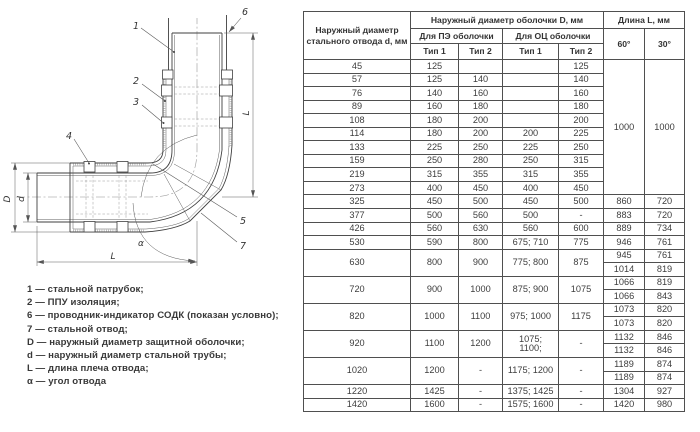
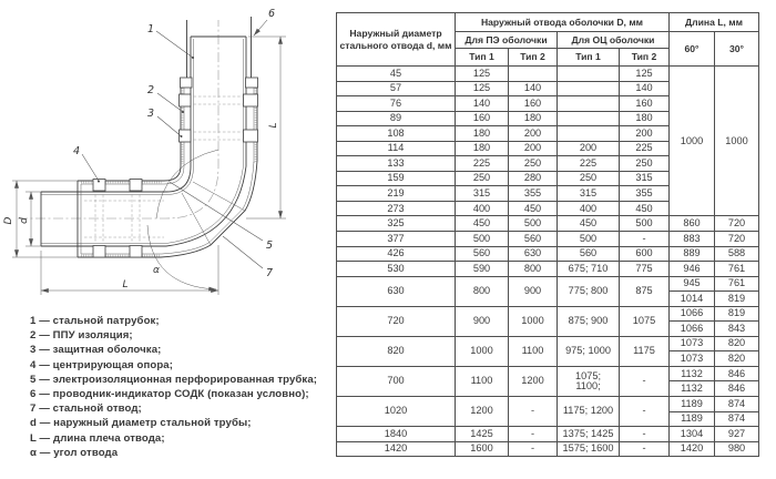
  1
  2
  3
  4
  5
  6
  7
  L
  α
  1 — стальной патрубок;
  2 — ППУ изоляция;
+ 3 — защитная оболочка;
+ 4 — центрирующая опора;
+ 5 — электроизоляционная перфорированная трубка;
  6 — проводник-индикатор СОДК (показан условно);
  7 — стальной отвод;
- D — наружный диаметр защитной оболочки;
  d — наружный диаметр стальной трубы;
  L — длина плеча отвода;
  α — угол отвода
- Наружный диаметр стального отвода d, мм	Наружный диаметр оболочки D, мм	Длина L, мм
+ Наружный диаметр стального отвода d, мм	Наружный отвода оболочки D, мм	Длина L, мм
  Для ПЭ оболочки	Для ОЦ оболочки	60°	30°
  Тип 1	Тип 2	Тип 1	Тип 2
  45	125			125	1000	1000
  57	125	140		140
  76	140	160		160
  89	160	180		180
  108	180	200		200
  114	180	200	200	225
  133	225	250	225	250
  159	250	280	250	315
  219	315	355	315	355
  273	400	450	400	450
  325	450	500	450	500	860	720
  377	500	560	500	-	883	720
- 426	560	630	560	600	889	734
+ 426	560	630	560	600	889	588
  530	590	800	675; 710	775	946	761
  630	800	900	775; 800	875	945	761
  1014	819
  720	900	1000	875; 900	1075	1066	819
  1066	843
  820	1000	1100	975; 1000	1175	1073	820
  1073	820
- 920	1100	1200	1075; 1100;	-	1132	846
+ 700	1100	1200	1075; 1100;	-	1132	846
  1132	846
  1020	1200	-	1175; 1200	-	1189	874
  1189	874
- 1220	1425	-	1375; 1425	-	1304	927
+ 1840	1425	-	1375; 1425	-	1304	927
  1420	1600	-	1575; 1600	-	1420	980
